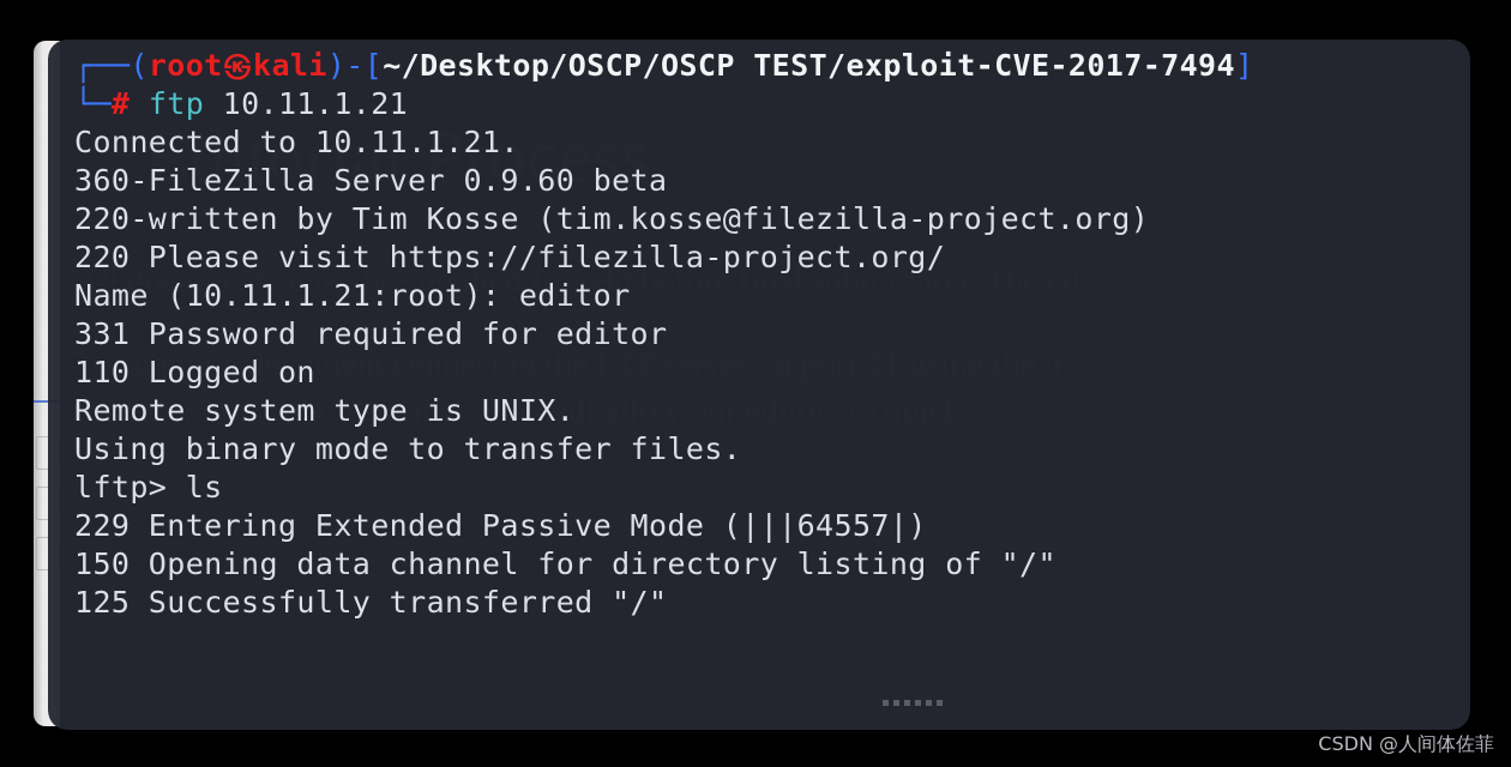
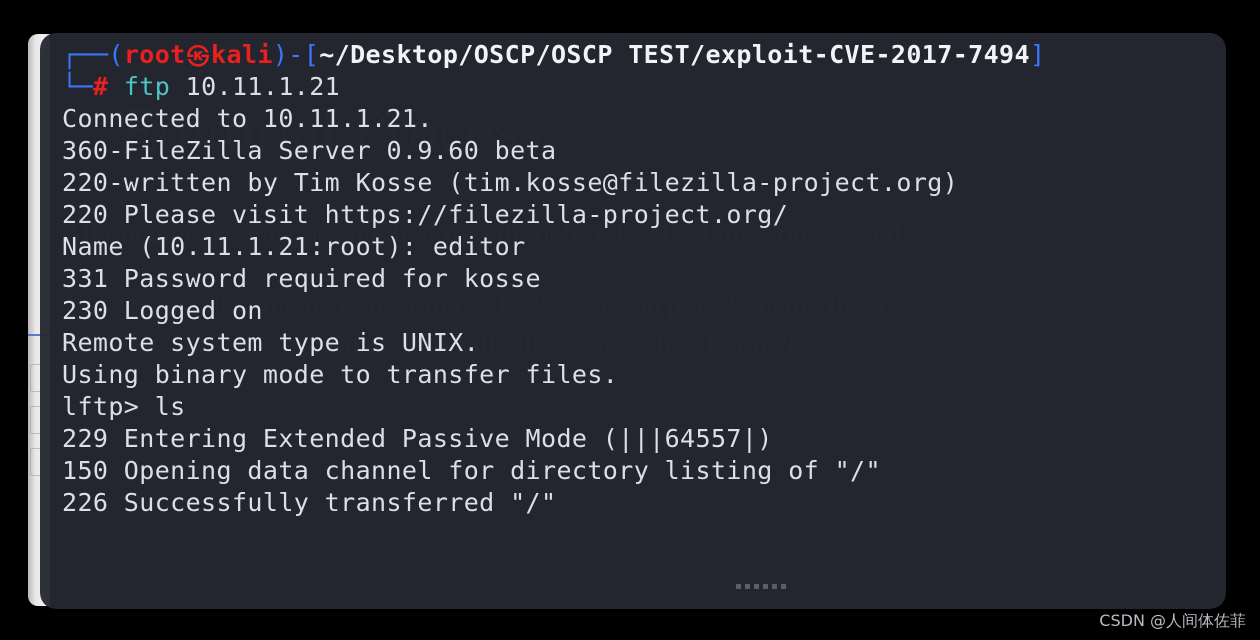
  ┌──(root㉿kali)-[~/Desktop/OSCP/OSCP TEST/exploit-CVE-2017-7494]
  └─# ftp 10.11.1.21
  Connected to 10.11.1.21.
  360-FileZilla Server 0.9.60 beta
  220-written by Tim Kosse (tim.kosse@filezilla-project.org)
  220 Please visit https://filezilla-project.org/
  Name (10.11.1.21:root): editor
- 331 Password required for editor
+ 331 Password required for kosse
- 110 Logged on
+ 230 Logged on
  Remote system type is UNIX.
  Using binary mode to transfer files.
  lftp> ls
  229 Entering Extended Passive Mode (|||64557|)
  150 Opening data channel for directory listing of "/"
- 125 Successfully transferred "/"
+ 226 Successfully transferred "/"
  CSDN @人间体佐菲
